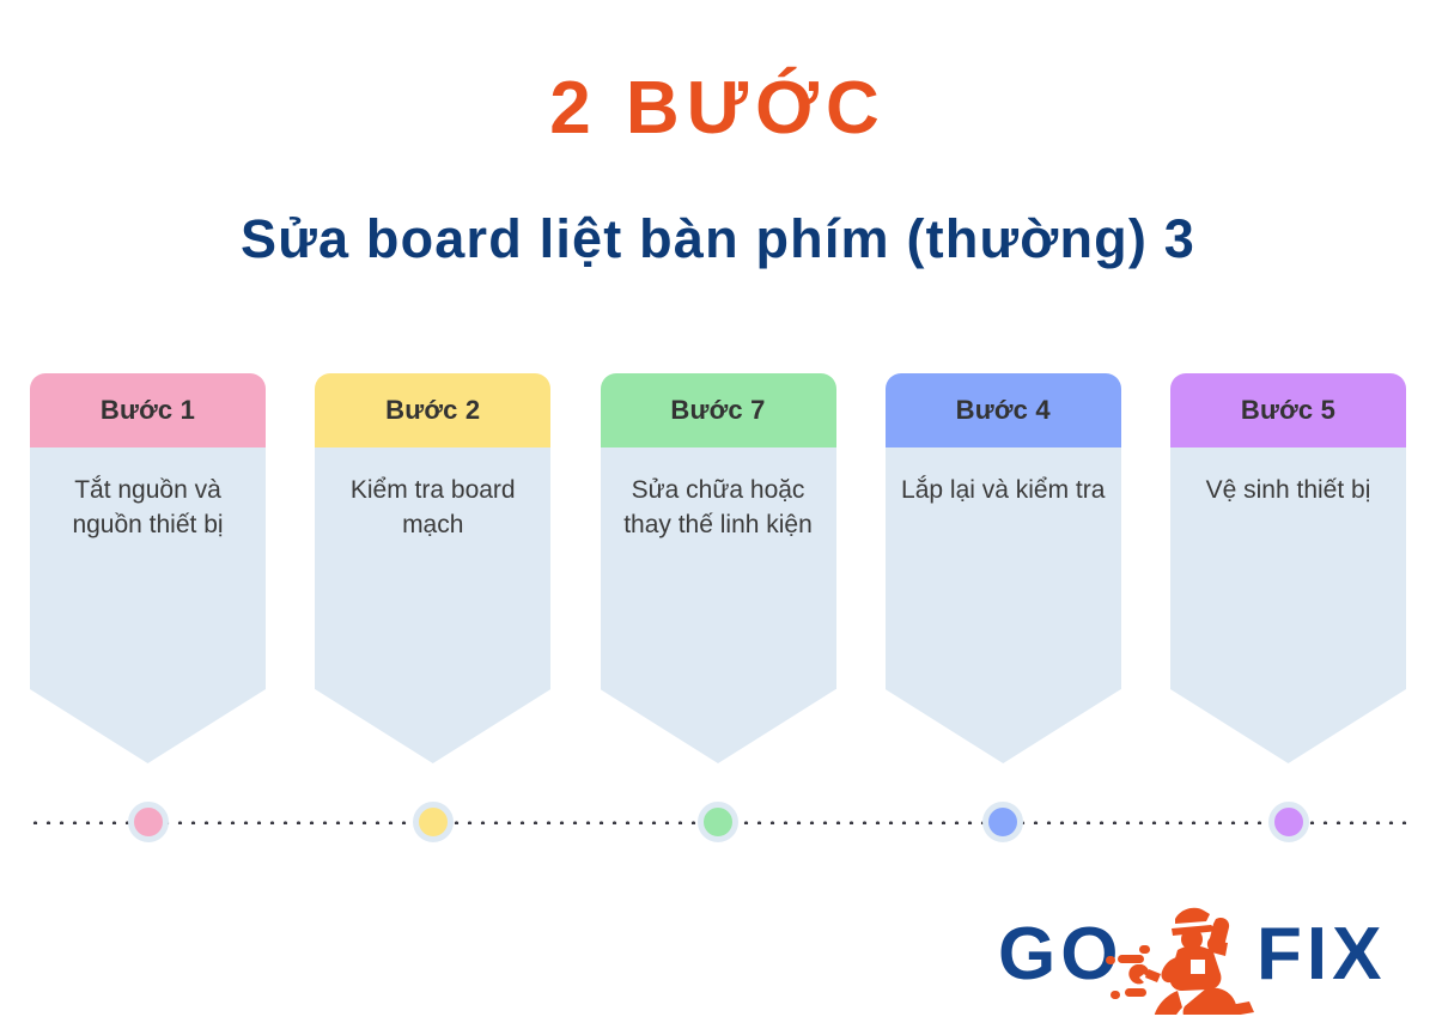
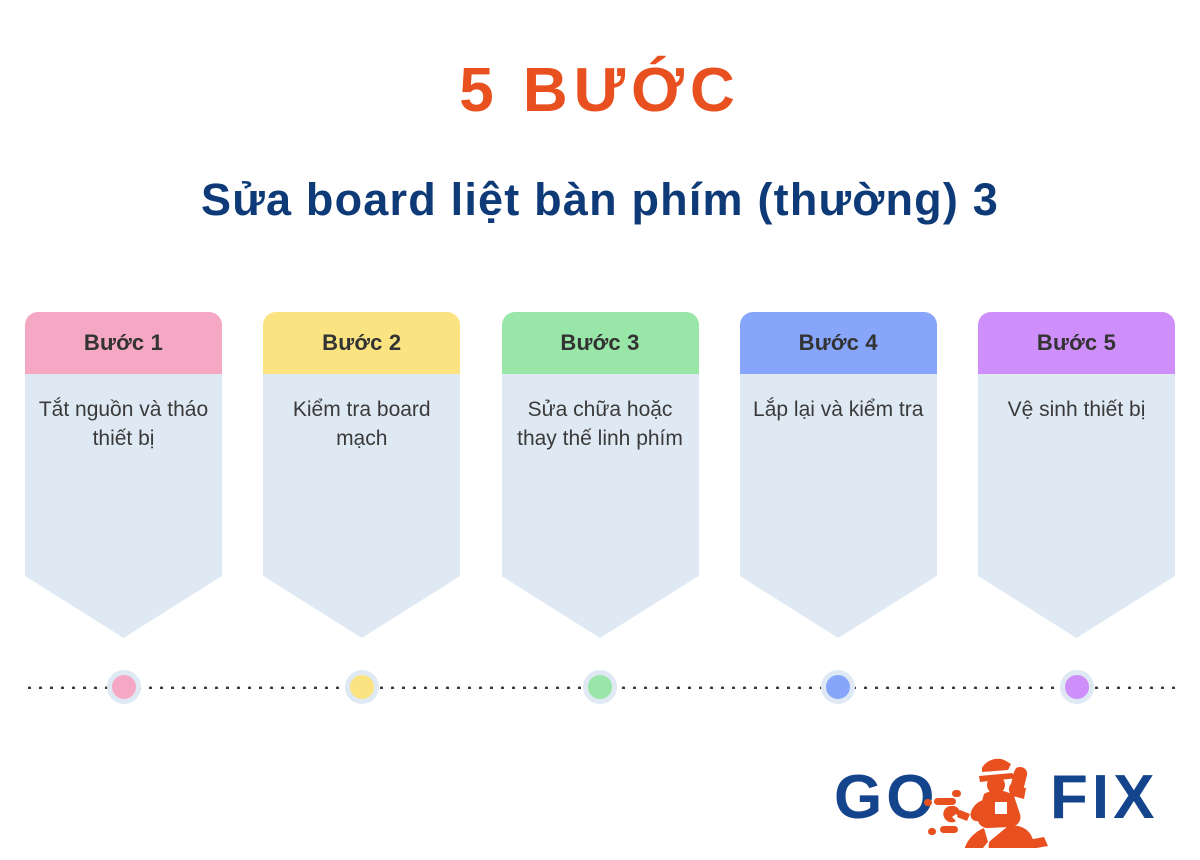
- 2 BƯỚC
+ 5 BƯỚC
  Sửa board liệt bàn phím (thường) 3
  Bước 1
- Tắt nguồn và nguồn thiết bị
+ Tắt nguồn và tháo thiết bị
  Bước 2
  Kiểm tra board mạch
- Bước 7
+ Bước 3
- Sửa chữa hoặc thay thế linh kiện
+ Sửa chữa hoặc thay thế linh phím
  Bước 4
  Lắp lại và kiểm tra
  Bước 5
  Vệ sinh thiết bị
  GO
  FIX
